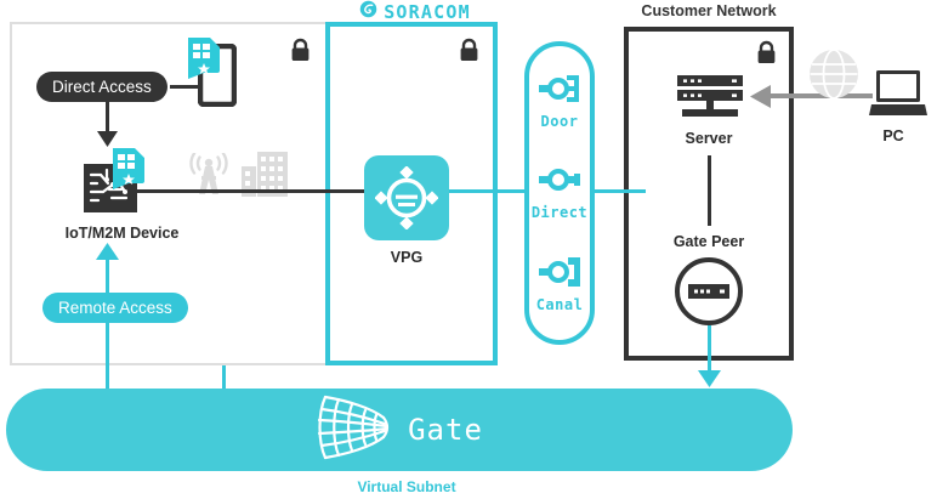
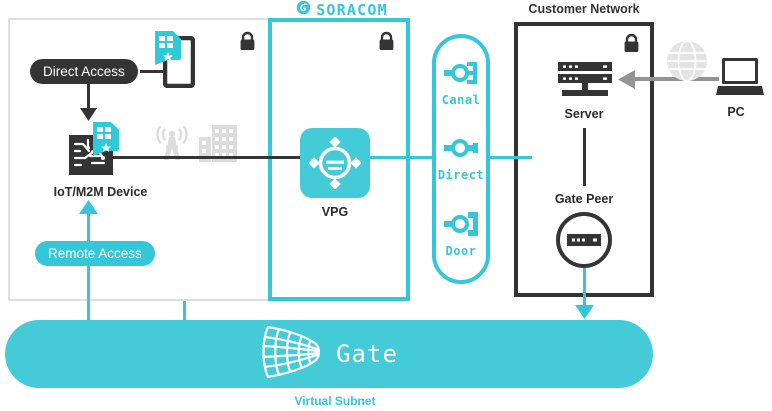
  SORACOM
  Customer Network
  Direct Access
  IoT/M2M Device
  Remote Access
  VPG
- Door
+ Canal
  Direct
- Canal
+ Door
  Server
  Gate Peer
  PC
  Gate
  Virtual Subnet
